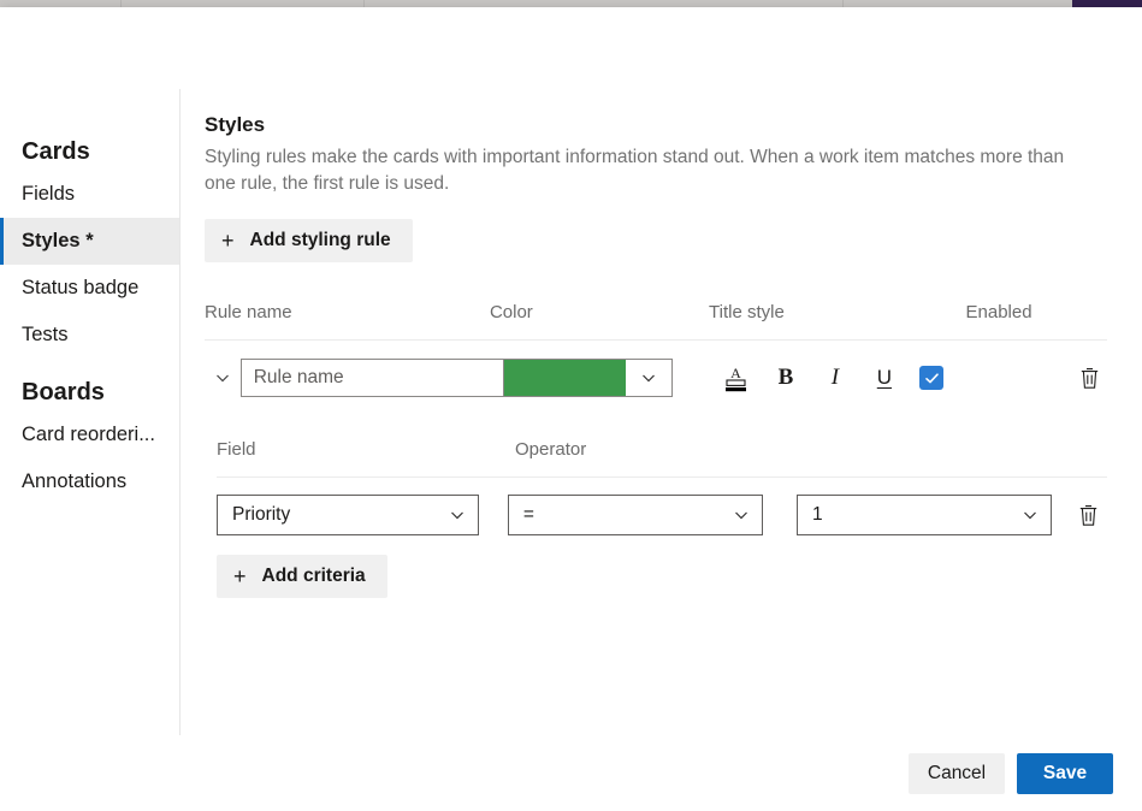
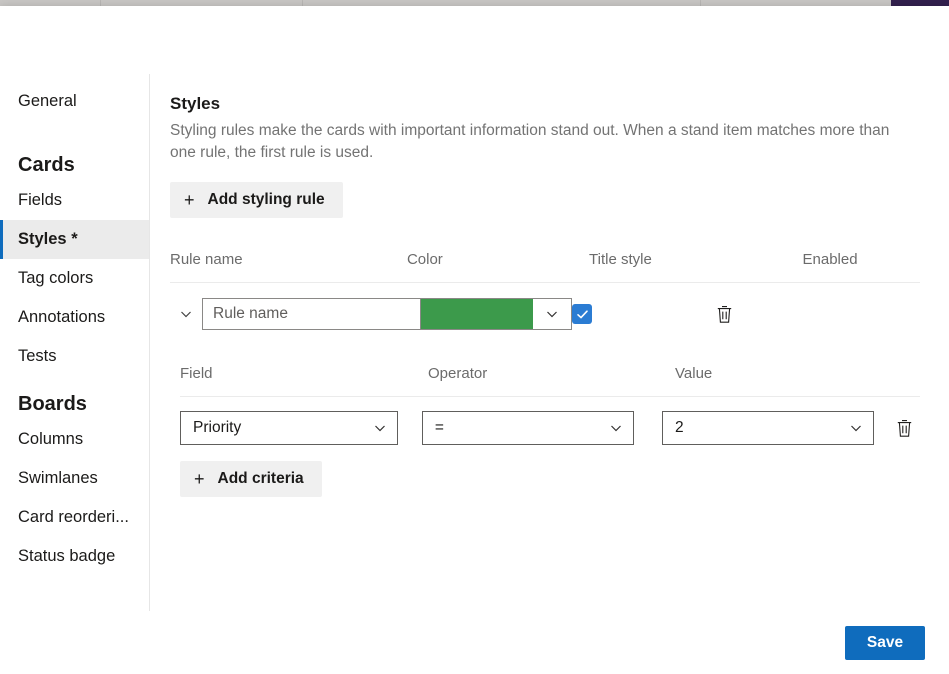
+ General
  Cards
  Fields
  Styles *
+ Tag colors
- Status badge
+ Annotations
  Tests
  Boards
+ Columns
+ Swimlanes
  Card reorderi...
- Annotations
+ Status badge
  Styles
- Styling rules make the cards with important information stand out. When a work item matches more than one rule, the first rule is used.
+ Styling rules make the cards with important information stand out. When a stand item matches more than one rule, the first rule is used.
  +
  Add styling rule
  Rule name
  Color
  Title style
  Enabled
  Rule name
- A
- B
- I
- U
  Field
  Operator
+ Value
  Priority
  =
- 1
+ 2
  +
  Add criteria
- Cancel
  Save
